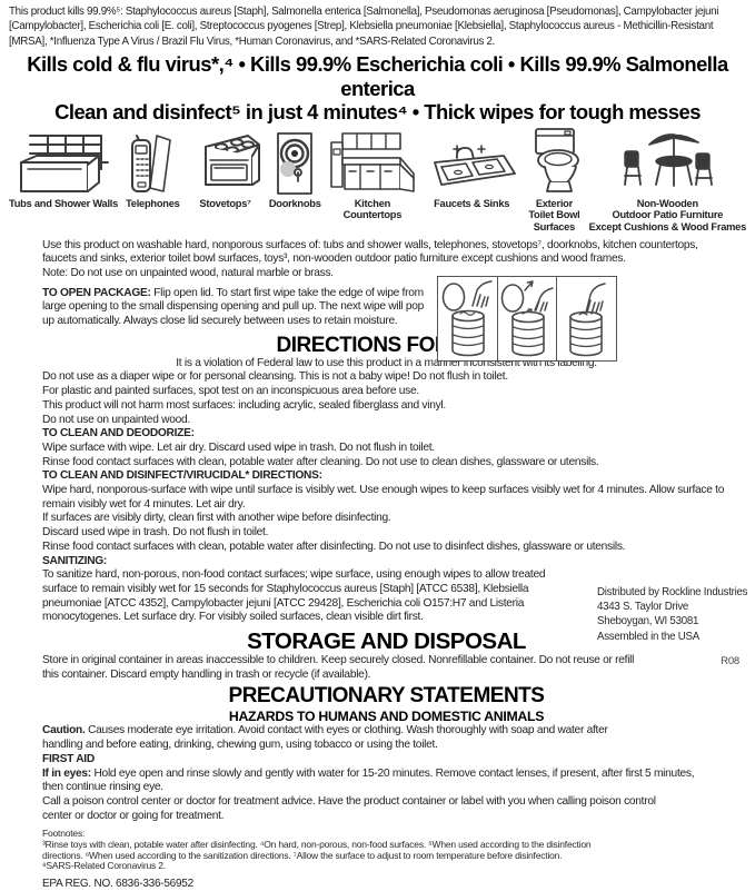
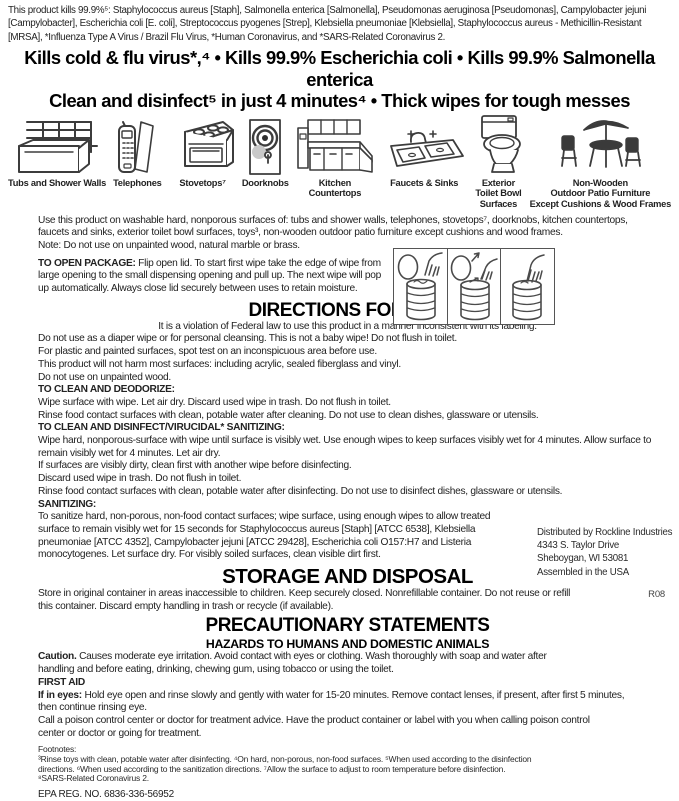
  This product kills 99.9%⁵: Staphylococcus aureus [Staph], Salmonella enterica [Salmonella], Pseudomonas aeruginosa [Pseudomonas], Campylobacter jejuni [Campylobacter], Escherichia coli [E. coli], Streptococcus pyogenes [Strep], Klebsiella pneumoniae [Klebsiella], Staphylococcus aureus - Methicillin-Resistant [MRSA], *Influenza Type A Virus / Brazil Flu Virus, *Human Coronavirus, and *SARS-Related Coronavirus 2.
  Kills cold & flu virus*,⁴ • Kills 99.9% Escherichia coli • Kills 99.9% Salmonella enterica
  Clean and disinfect⁵ in just 4 minutes⁴ • Thick wipes for tough messes
  Tubs and Shower Walls
  Telephones
  Stovetops⁷
  Doorknobs
  Kitchen
  Countertops
  Faucets & Sinks
  Exterior
  Toilet Bowl
  Surfaces
  Non-Wooden
  Outdoor Patio Furniture
  Except Cushions & Wood Frames
  Use this product on washable hard, nonporous surfaces of: tubs and shower walls, telephones, stovetops⁷, doorknobs, kitchen countertops, faucets and sinks, exterior toilet bowl surfaces, toys³, non-wooden outdoor patio furniture except cushions and wood frames.
  Note: Do not use on unpainted wood, natural marble or brass.
  TO OPEN PACKAGE: Flip open lid. To start first wipe take the edge of wipe from large opening to the small dispensing opening and pull up. The next wipe will pop up automatically. Always close lid securely between uses to retain moisture.
  DIRECTIONS FO
  It is a violation of Federal law to use this product in a manner inconsistent with its labeling.
  Do not use as a diaper wipe or for personal cleansing. This is not a baby wipe! Do not flush in toilet.
  For plastic and painted surfaces, spot test on an inconspicuous area before use.
  This product will not harm most surfaces: including acrylic, sealed fiberglass and vinyl.
  Do not use on unpainted wood.
  TO CLEAN AND DEODORIZE:
  Wipe surface with wipe. Let air dry. Discard used wipe in trash. Do not flush in toilet.
  Rinse food contact surfaces with clean, potable water after cleaning. Do not use to clean dishes, glassware or utensils.
- TO CLEAN AND DISINFECT/VIRUCIDAL* DIRECTIONS:
+ TO CLEAN AND DISINFECT/VIRUCIDAL* SANITIZING:
  Wipe hard, nonporous-surface with wipe until surface is visibly wet. Use enough wipes to keep surfaces visibly wet for 4 minutes. Allow surface to remain visibly wet for 4 minutes. Let air dry.
  If surfaces are visibly dirty, clean first with another wipe before disinfecting.
  Discard used wipe in trash. Do not flush in toilet.
  Rinse food contact surfaces with clean, potable water after disinfecting. Do not use to disinfect dishes, glassware or utensils.
  SANITIZING:
  To sanitize hard, non-porous, non-food contact surfaces; wipe surface, using enough wipes to allow treated surface to remain visibly wet for 15 seconds for Staphylococcus aureus [Staph] [ATCC 6538], Klebsiella pneumoniae [ATCC 4352], Campylobacter jejuni [ATCC 29428], Escherichia coli O157:H7 and Listeria monocytogenes. Let surface dry. For visibly soiled surfaces, clean visible dirt first.
  STORAGE AND DISPOSAL
  Store in original container in areas inaccessible to children. Keep securely closed. Nonrefillable container. Do not reuse or refill this container. Discard empty handling in trash or recycle (if available).
  PRECAUTIONARY STATEMENTS
  HAZARDS TO HUMANS AND DOMESTIC ANIMALS
  Caution. Causes moderate eye irritation. Avoid contact with eyes or clothing. Wash thoroughly with soap and water after handling and before eating, drinking, chewing gum, using tobacco or using the toilet.
  FIRST AID
  If in eyes: Hold eye open and rinse slowly and gently with water for 15-20 minutes. Remove contact lenses, if present, after first 5 minutes, then continue rinsing eye.
  Call a poison control center or doctor for treatment advice. Have the product container or label with you when calling poison control center or doctor or going for treatment.
  Footnotes:
  ³Rinse toys with clean, potable water after disinfecting. ⁴On hard, non-porous, non-food surfaces. ⁵When used according to the disinfection
  directions. ⁶When used according to the sanitization directions. ⁷Allow the surface to adjust to room temperature before disinfection.
  ⁸SARS-Related Coronavirus 2.
  EPA REG. NO. 6836-336-56952
  Distributed by Rockline Industries
  4343 S. Taylor Drive
  Sheboygan, WI 53081
  Assembled in the USA
  R08
